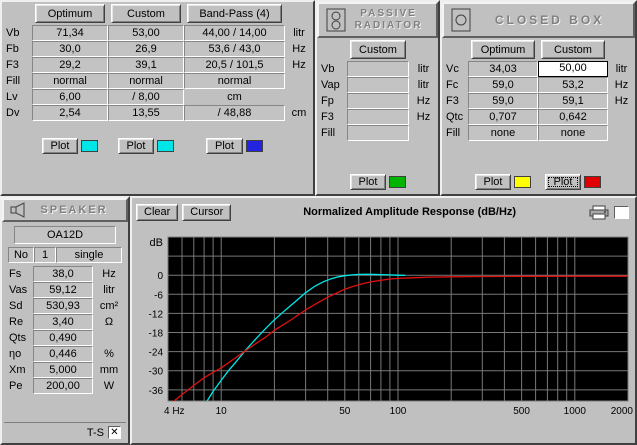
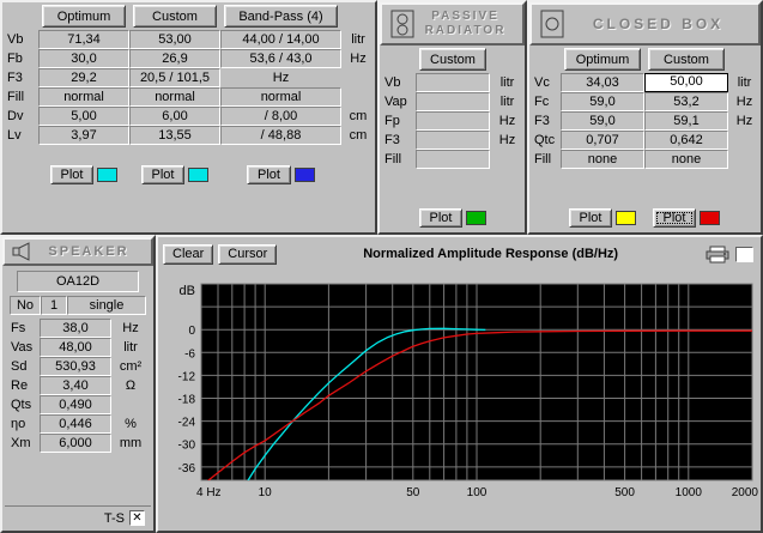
  Optimum
  Custom
  Band-Pass (4)
  Vb
  71,34
  53,00
  44,00 / 14,00
  litr
  Fb
  30,0
  26,9
  53,6 / 43,0
  Hz
  F3
  29,2
- 39,1
  20,5 / 101,5
  Hz
  Fill
  normal
  normal
  normal
- Lv
+ Dv
+ 5,00
  6,00
  / 8,00
  cm
- Dv
+ Lv
- 2,54
+ 3,97
  13,55
  / 48,88
  cm
  Plot
  Plot
  Plot
  PASSIVE
  RADIATOR
  Custom
  Vb
  litr
  Vap
  litr
  Fp
  Hz
  F3
  Hz
  Fill
  Plot
  CLOSED BOX
  Optimum
  Custom
  Vc
  34,03
  50,00
  litr
  Fc
  59,0
  53,2
  Hz
  F3
  59,0
  59,1
  Hz
  Qtc
  0,707
  0,642
  Fill
  none
  none
  Plot
  Plot
  SPEAKER
  OA12D
  No
  1
  single
  Fs
  38,0
  Hz
  Vas
- 59,12
+ 48,00
  litr
  Sd
  530,93
  cm²
  Re
  3,40
  Ω
  Qts
  0,490
  ηo
  0,446
  %
  Xm
- 5,000
+ 6,000
  mm
- Pe
- 200,00
- W
  T-S
  ✕
  Clear
  Cursor
  Normalized Amplitude Response (dB/Hz)
  dB
  0
  -6
  -12
  -18
  -24
  -30
  -36
  4 Hz
  10
  50
  100
  500
  1000
  2000
